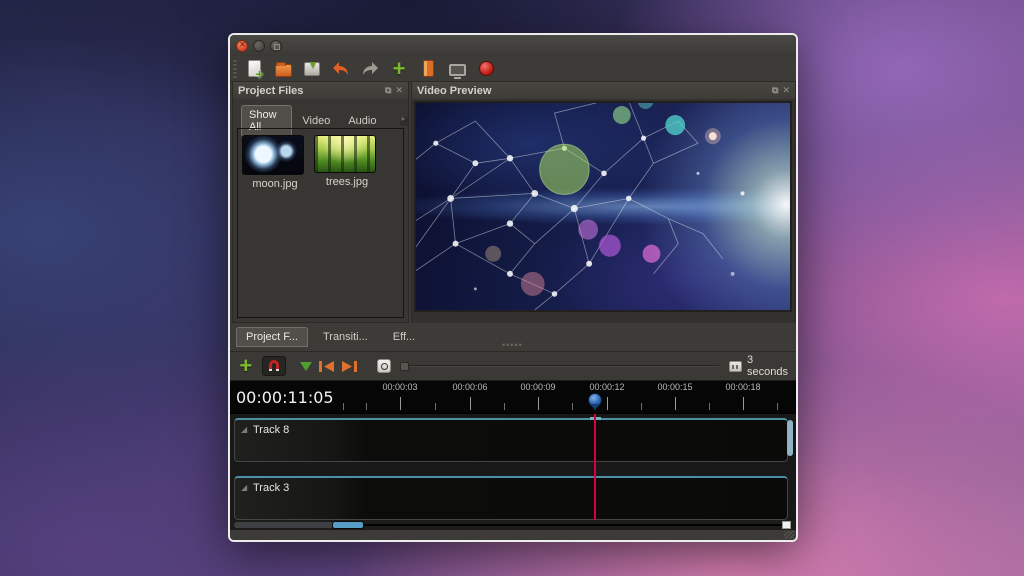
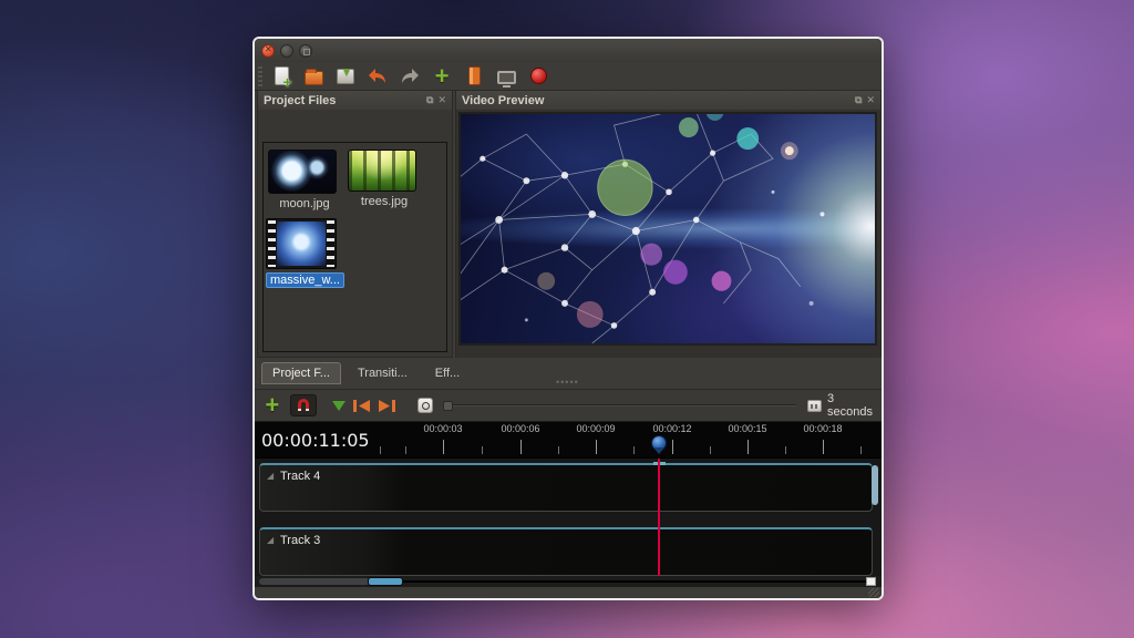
  +
  Project Files
  ⧉
  ✕
- Show All
- Video
- Audio
  moon.jpg
  trees.jpg
+ massive_w...
  Video Preview
  ⧉
  ✕
  Project F...
  Transiti...
  Eff...
  •••••
  +
  3 seconds
  00:00:11:05
  00:00:03
  00:00:06
  00:00:09
  00:00:12
  00:00:15
  00:00:18
  ◢
- Track 8
+ Track 4
  ◢
  Track 3
